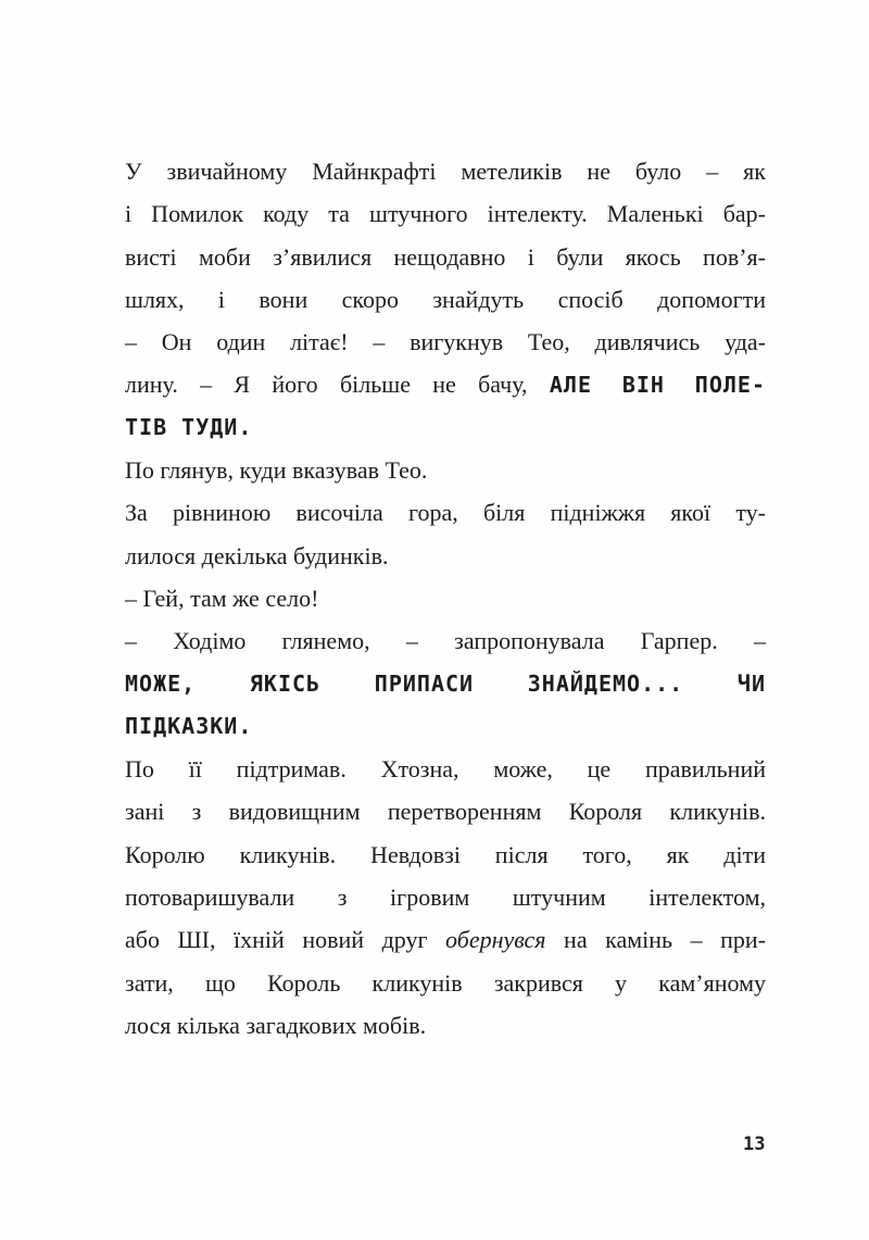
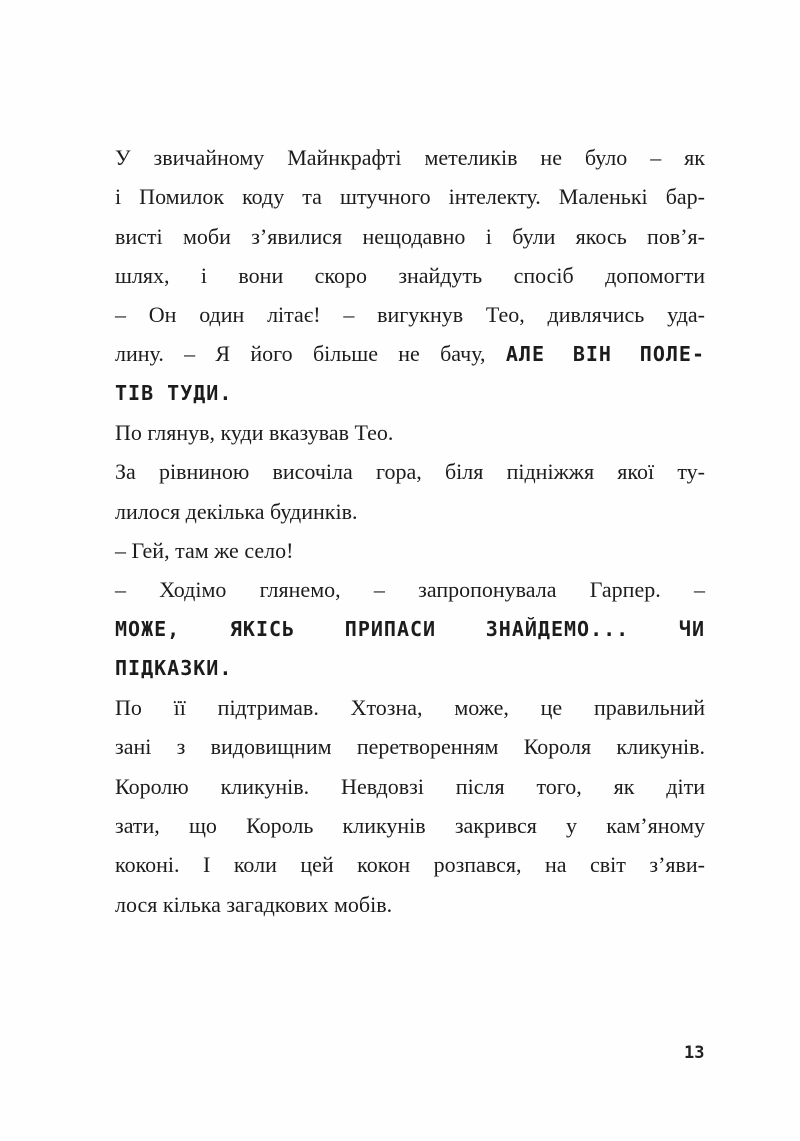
  У звичайному Майнкрафті метеликів не було – як
  і Помилок коду та штучного інтелекту. Маленькі бар-
  висті моби з’явилися нещодавно і були якось пов’я-
  шлях, і вони скоро знайдуть спосіб допомогти
  – Он один літає! – вигукнув Тео, дивлячись уда-
  лину. – Я його більше не бачу, АЛЕ ВІН ПОЛЕ-
  ТІВ ТУДИ.
  По глянув, куди вказував Тео.
  За рівниною височіла гора, біля підніжжя якої ту-
  лилося декілька будинків.
  – Гей, там же село!
  – Ходімо глянемо, – запропонувала Гарпер. –
  МОЖЕ, ЯКІСЬ ПРИПАСИ ЗНАЙДЕМО... ЧИ
  ПІДКАЗКИ.
  По її підтримав. Хтозна, може, це правильний
  зані з видовищним перетворенням Короля кликунів.
  Королю кликунів. Невдовзі після того, як діти
- потоваришували з ігровим штучним інтелектом,
- або ШІ, їхній новий друг обернувся на камінь – при-
  зати, що Король кликунів закрився у кам’яному
+ коконі. І коли цей кокон розпався, на світ з’яви-
  лося кілька загадкових мобів.
  13
